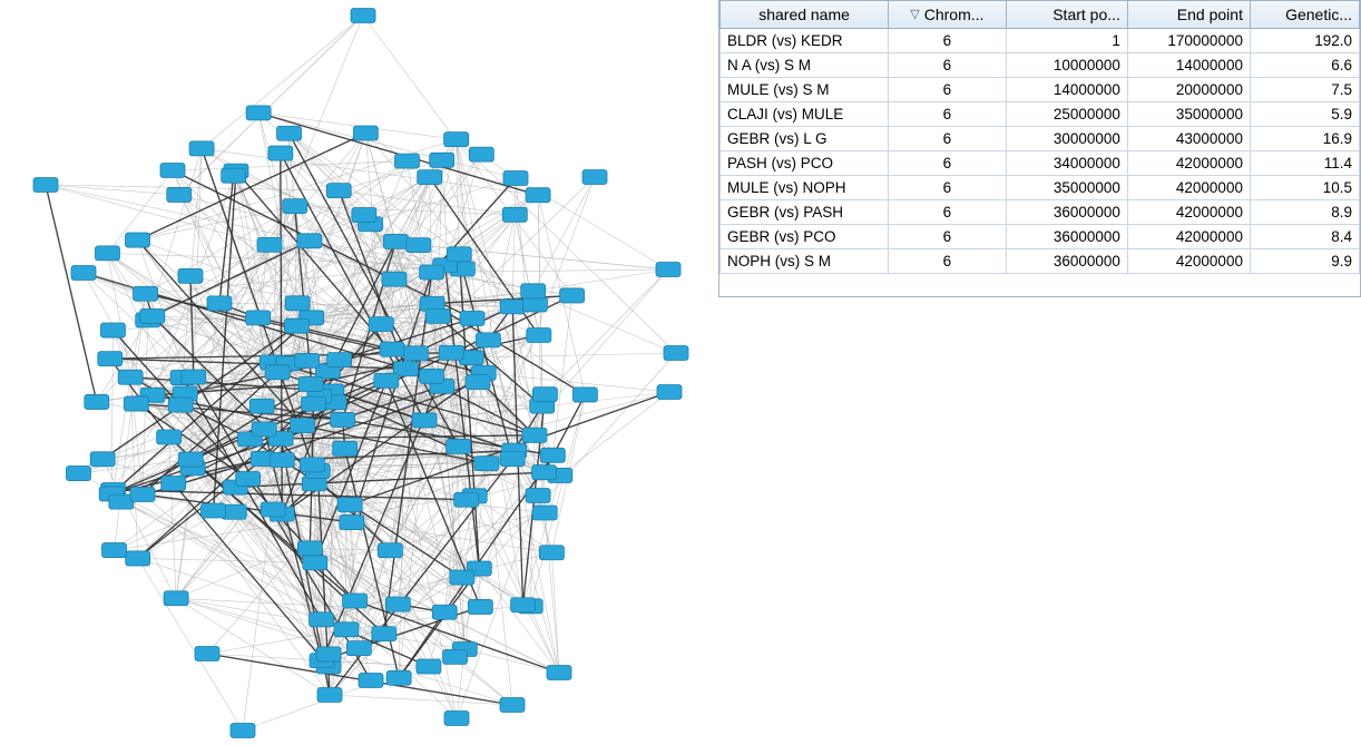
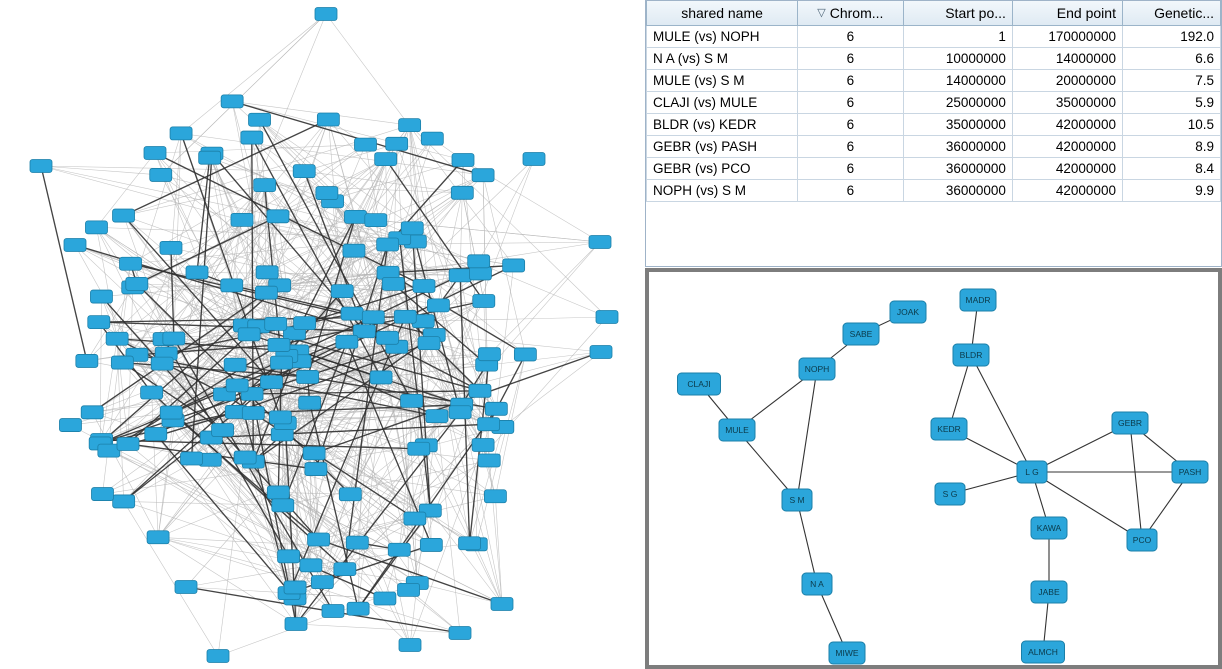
  shared name	▽ Chrom...	Start po...	End point	Genetic...
- BLDR (vs) KEDR	6	1	170000000	192.0
+ MULE (vs) NOPH	6	1	170000000	192.0
  N A (vs) S M	6	10000000	14000000	6.6
  MULE (vs) S M	6	14000000	20000000	7.5
  CLAJI (vs) MULE	6	25000000	35000000	5.9
- GEBR (vs) L G	6	30000000	43000000	16.9
- PASH (vs) PCO	6	34000000	42000000	11.4
- MULE (vs) NOPH	6	35000000	42000000	10.5
+ BLDR (vs) KEDR	6	35000000	42000000	10.5
  GEBR (vs) PASH	6	36000000	42000000	8.9
  GEBR (vs) PCO	6	36000000	42000000	8.4
  NOPH (vs) S M	6	36000000	42000000	9.9
+ JOAK
+ SABE
+ NOPH
+ CLAJI
+ MULE
+ S M
+ N A
+ MIWE
+ MADR
+ BLDR
+ KEDR
+ S G
+ L G
+ GEBR
+ PASH
+ PCO
+ KAWA
+ JABE
+ ALMCH
